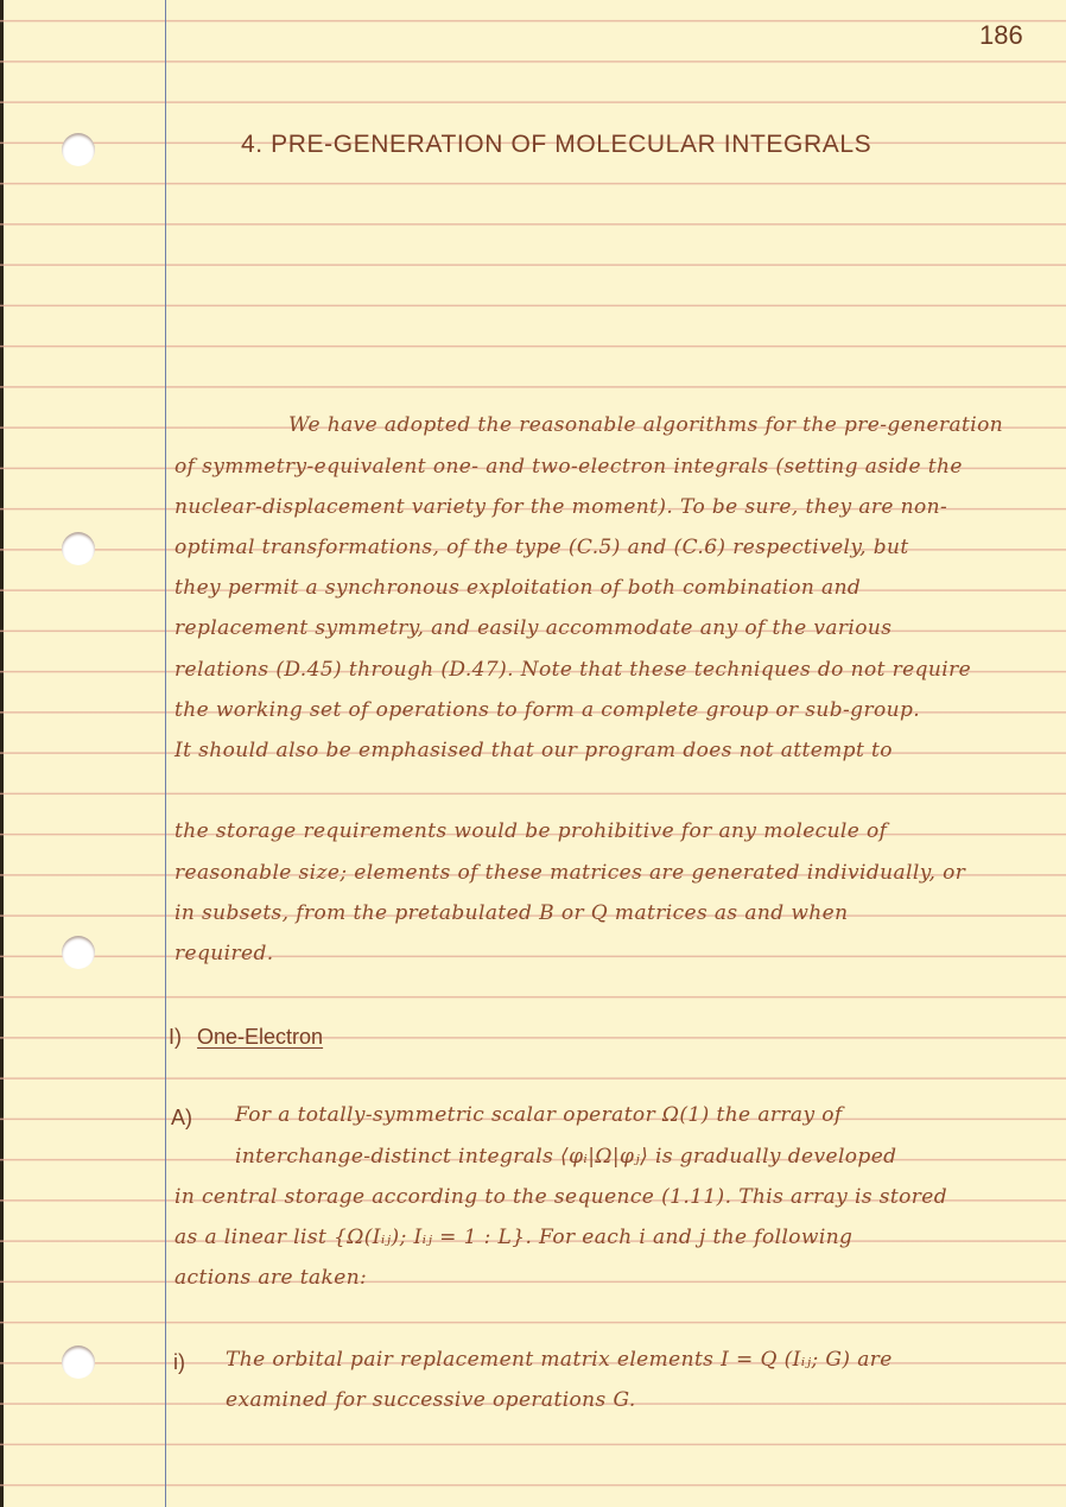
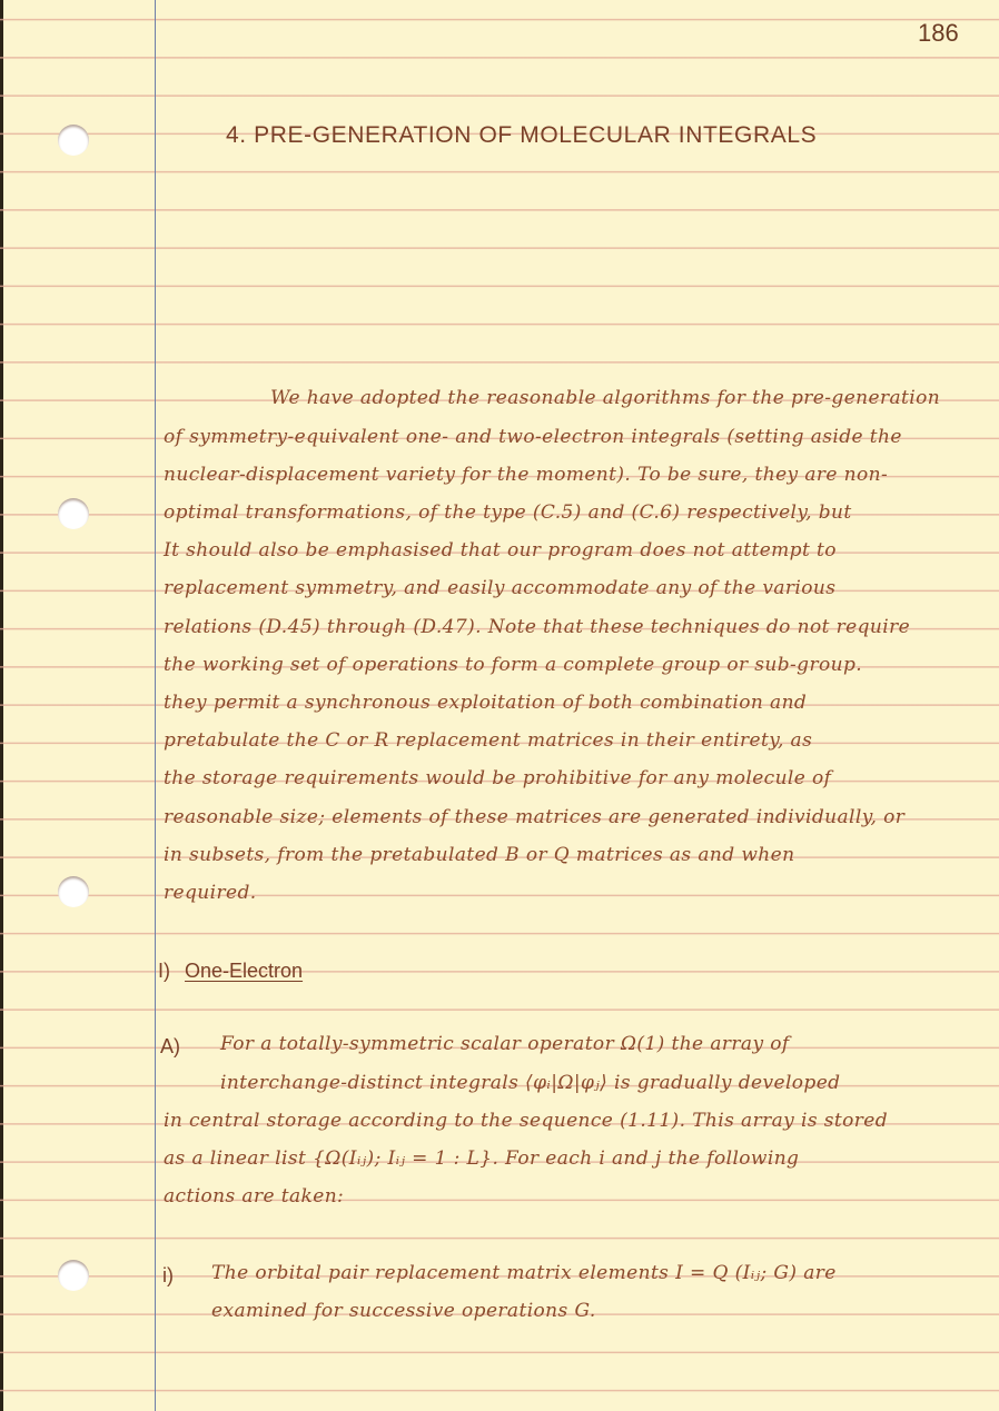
  186
  4. PRE-GENERATION OF MOLECULAR INTEGRALS
  We have adopted the reasonable algorithms for the pre-generation
  of symmetry-equivalent one- and two-electron integrals (setting aside the
  nuclear-displacement variety for the moment). To be sure, they are non-
  optimal transformations, of the type (C.5) and (C.6) respectively, but
- they permit a synchronous exploitation of both combination and
+ It should also be emphasised that our program does not attempt to
  replacement symmetry, and easily accommodate any of the various
  relations (D.45) through (D.47). Note that these techniques do not require
  the working set of operations to form a complete group or sub-group.
- It should also be emphasised that our program does not attempt to
+ they permit a synchronous exploitation of both combination and
+ pretabulate the C or R replacement matrices in their entirety, as
  the storage requirements would be prohibitive for any molecule of
  reasonable size; elements of these matrices are generated individually, or
  in subsets, from the pretabulated B or Q matrices as and when
  required.
  I) One-Electron
  A)
  For a totally-symmetric scalar operator Ω(1) the array of
  interchange-distinct integrals ⟨φᵢ|Ω|φⱼ⟩ is gradually developed
  in central storage according to the sequence (1.11). This array is stored
  as a linear list {Ω(Iᵢⱼ); Iᵢⱼ = 1 : L}. For each i and j the following
  actions are taken:
  i)
  The orbital pair replacement matrix elements I = Q (Iᵢⱼ; G) are
  examined for successive operations G.
